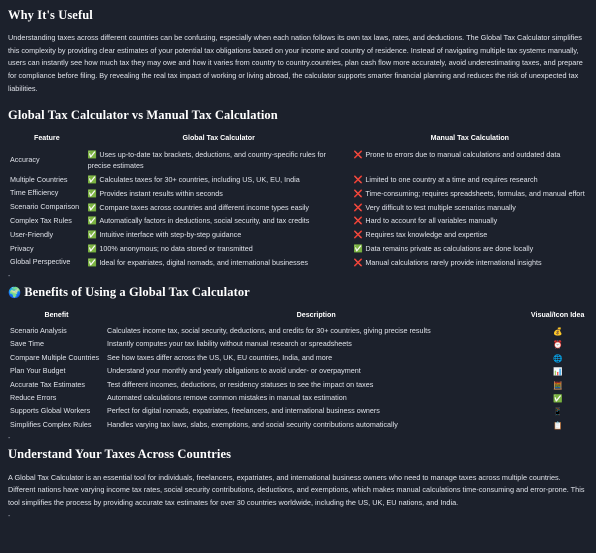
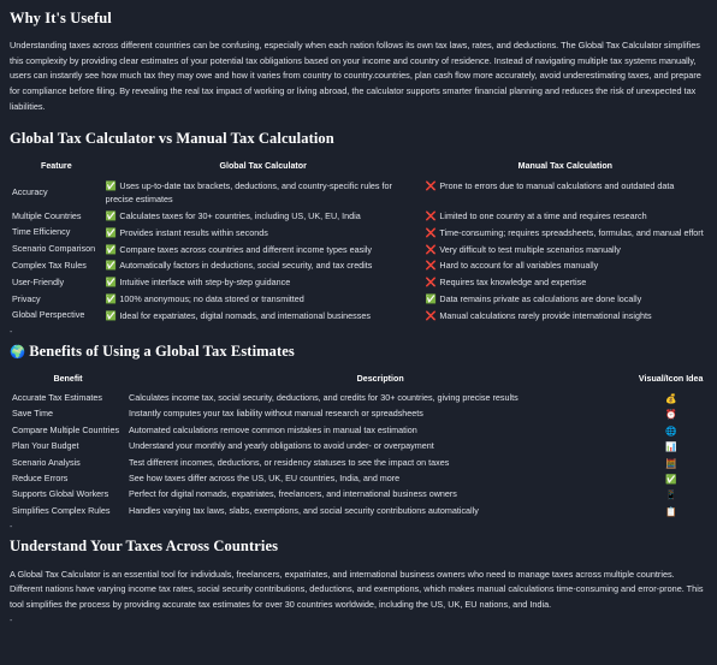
  Why It's Useful
  Understanding taxes across different countries can be confusing, especially when each nation follows its own tax laws, rates, and deductions. The Global Tax Calculator simplifies this complexity by providing clear estimates of your potential tax obligations based on your income and country of residence. Instead of navigating multiple tax systems manually, users can instantly see how much tax they may owe and how it varies from country to country.countries, plan cash flow more accurately, avoid underestimating taxes, and prepare for compliance before filing. By revealing the real tax impact of working or living abroad, the calculator supports smarter financial planning and reduces the risk of unexpected tax liabilities.
  Global Tax Calculator vs Manual Tax Calculation
  Feature	Global Tax Calculator	Manual Tax Calculation
  Accuracy	✅ Uses up-to-date tax brackets, deductions, and country-specific rules for precise estimates	❌ Prone to errors due to manual calculations and outdated data
  Multiple Countries	✅ Calculates taxes for 30+ countries, including US, UK, EU, India	❌ Limited to one country at a time and requires research
  Time Efficiency	✅ Provides instant results within seconds	❌ Time-consuming; requires spreadsheets, formulas, and manual effort
  Scenario Comparison	✅ Compare taxes across countries and different income types easily	❌ Very difficult to test multiple scenarios manually
  Complex Tax Rules	✅ Automatically factors in deductions, social security, and tax credits	❌ Hard to account for all variables manually
  User-Friendly	✅ Intuitive interface with step-by-step guidance	❌ Requires tax knowledge and expertise
  Privacy	✅ 100% anonymous; no data stored or transmitted	✅ Data remains private as calculations are done locally
  Global Perspective	✅ Ideal for expatriates, digital nomads, and international businesses	❌ Manual calculations rarely provide international insights
- 🌍 Benefits of Using a Global Tax Calculator
+ 🌍 Benefits of Using a Global Tax Estimates
  Benefit	Description	Visual/Icon Idea
- Scenario Analysis	Calculates income tax, social security, deductions, and credits for 30+ countries, giving precise results	💰
+ Accurate Tax Estimates	Calculates income tax, social security, deductions, and credits for 30+ countries, giving precise results	💰
  Save Time	Instantly computes your tax liability without manual research or spreadsheets	⏰
- Compare Multiple Countries	See how taxes differ across the US, UK, EU countries, India, and more	🌐
+ Compare Multiple Countries	Automated calculations remove common mistakes in manual tax estimation	🌐
  Plan Your Budget	Understand your monthly and yearly obligations to avoid under- or overpayment	📊
- Accurate Tax Estimates	Test different incomes, deductions, or residency statuses to see the impact on taxes	🧮
+ Scenario Analysis	Test different incomes, deductions, or residency statuses to see the impact on taxes	🧮
- Reduce Errors	Automated calculations remove common mistakes in manual tax estimation	✅
+ Reduce Errors	See how taxes differ across the US, UK, EU countries, India, and more	✅
  Supports Global Workers	Perfect for digital nomads, expatriates, freelancers, and international business owners	📱
  Simplifies Complex Rules	Handles varying tax laws, slabs, exemptions, and social security contributions automatically	📋
  Understand Your Taxes Across Countries
  A Global Tax Calculator is an essential tool for individuals, freelancers, expatriates, and international business owners who need to manage taxes across multiple countries. Different nations have varying income tax rates, social security contributions, deductions, and exemptions, which makes manual calculations time-consuming and error-prone. This tool simplifies the process by providing accurate tax estimates for over 30 countries worldwide, including the US, UK, EU nations, and India.
